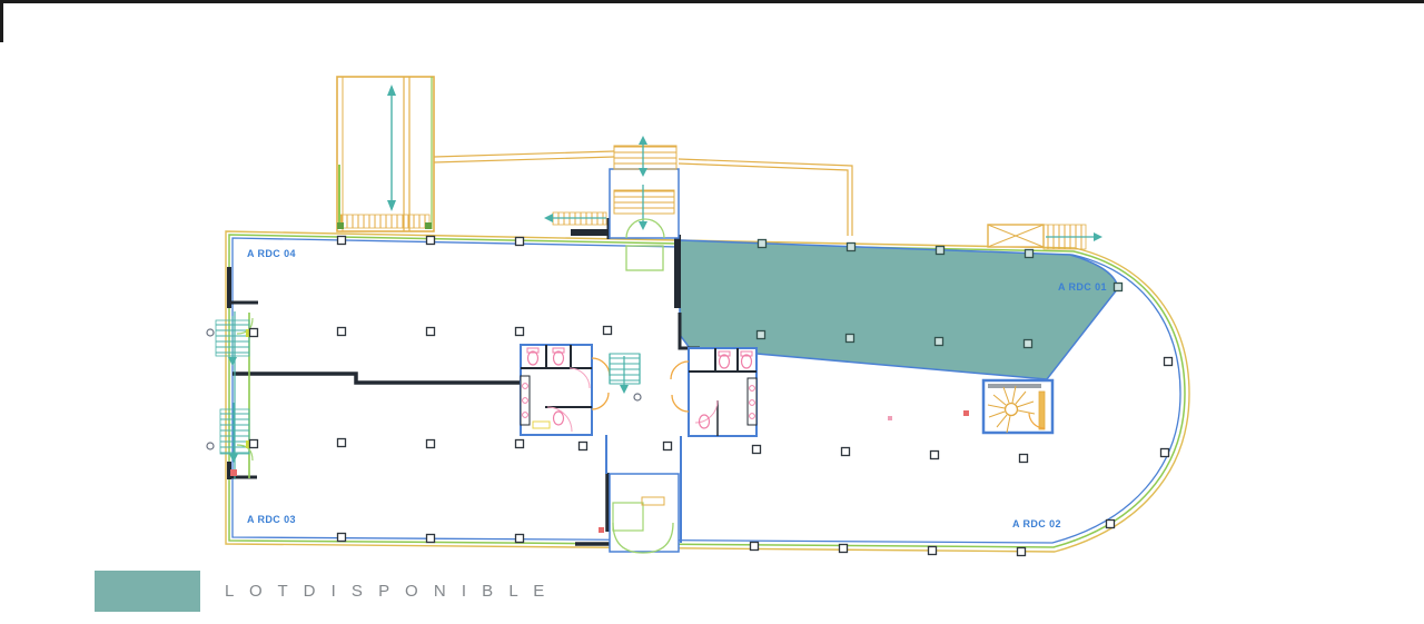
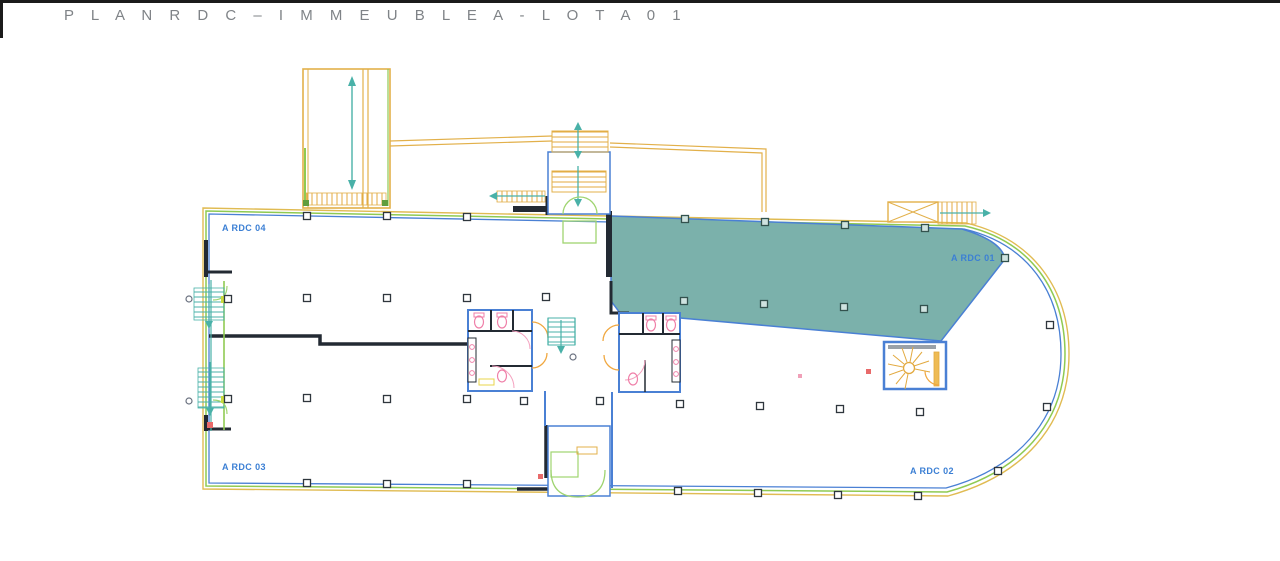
+ P L A N R D C – I M M E U B L E A - L O T A 0 1
  A RDC 04
  A RDC 03
  A RDC 01
  A RDC 02
- L O T D I S P O N I B L E
